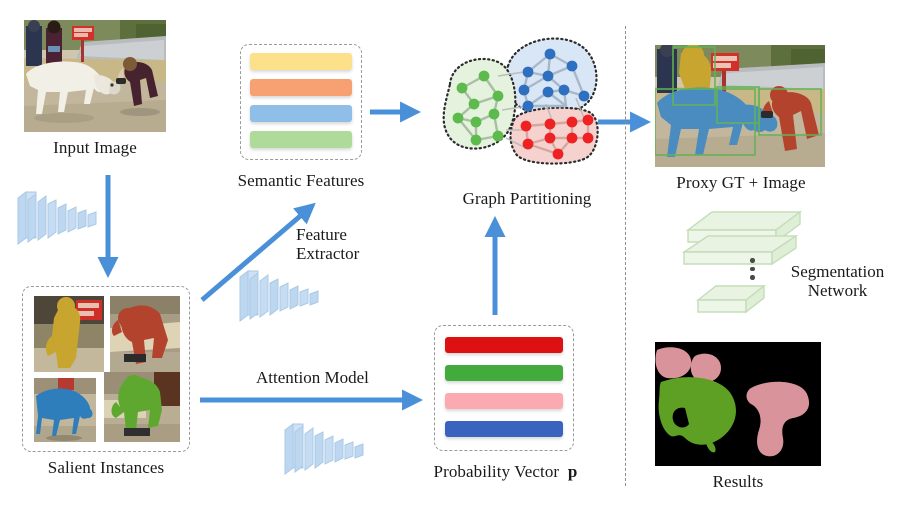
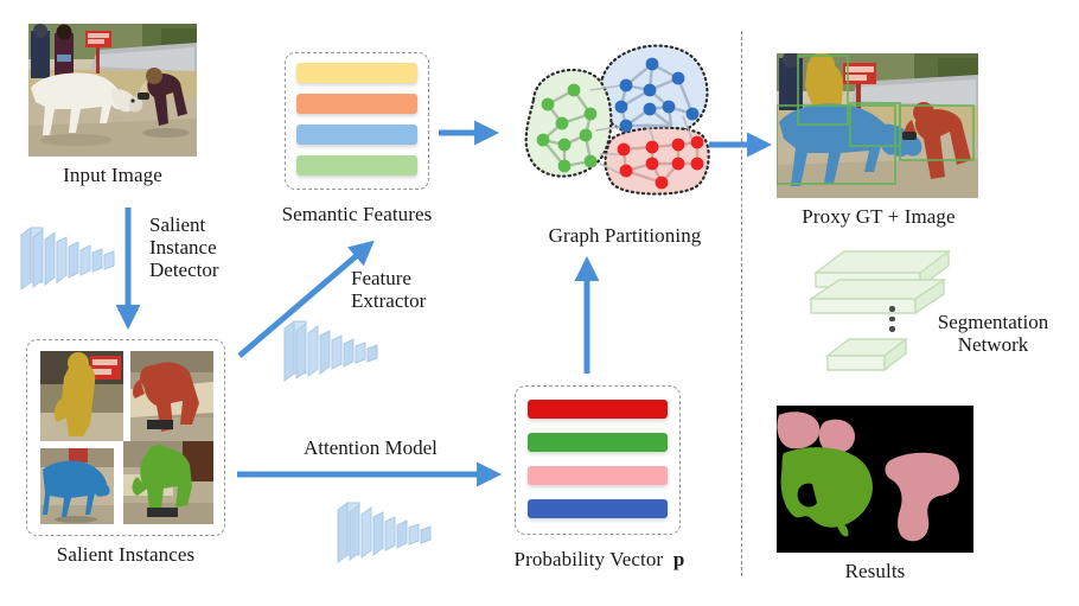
  Input Image
+ Salient
+ Instance
+ Detector
  Salient Instances
  Semantic Features
  Feature
  Extractor
  Graph Partitioning
  Probability Vector p
  Attention Model
  Proxy GT + Image
  Segmentation
  Network
  Results
